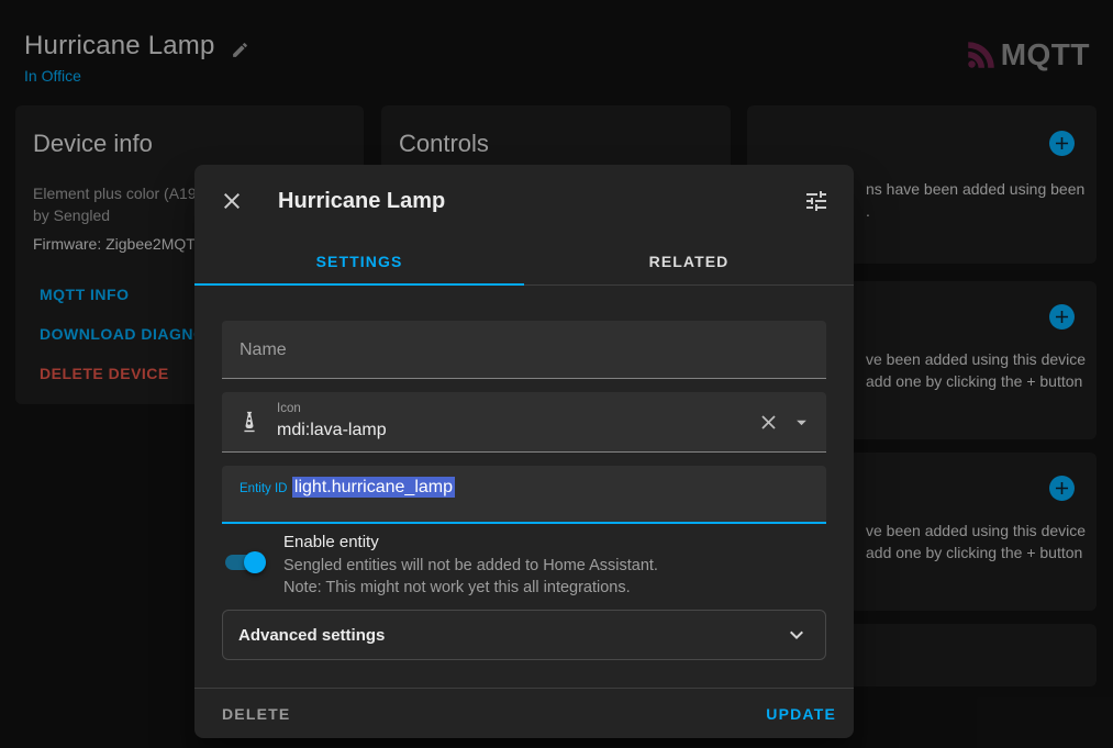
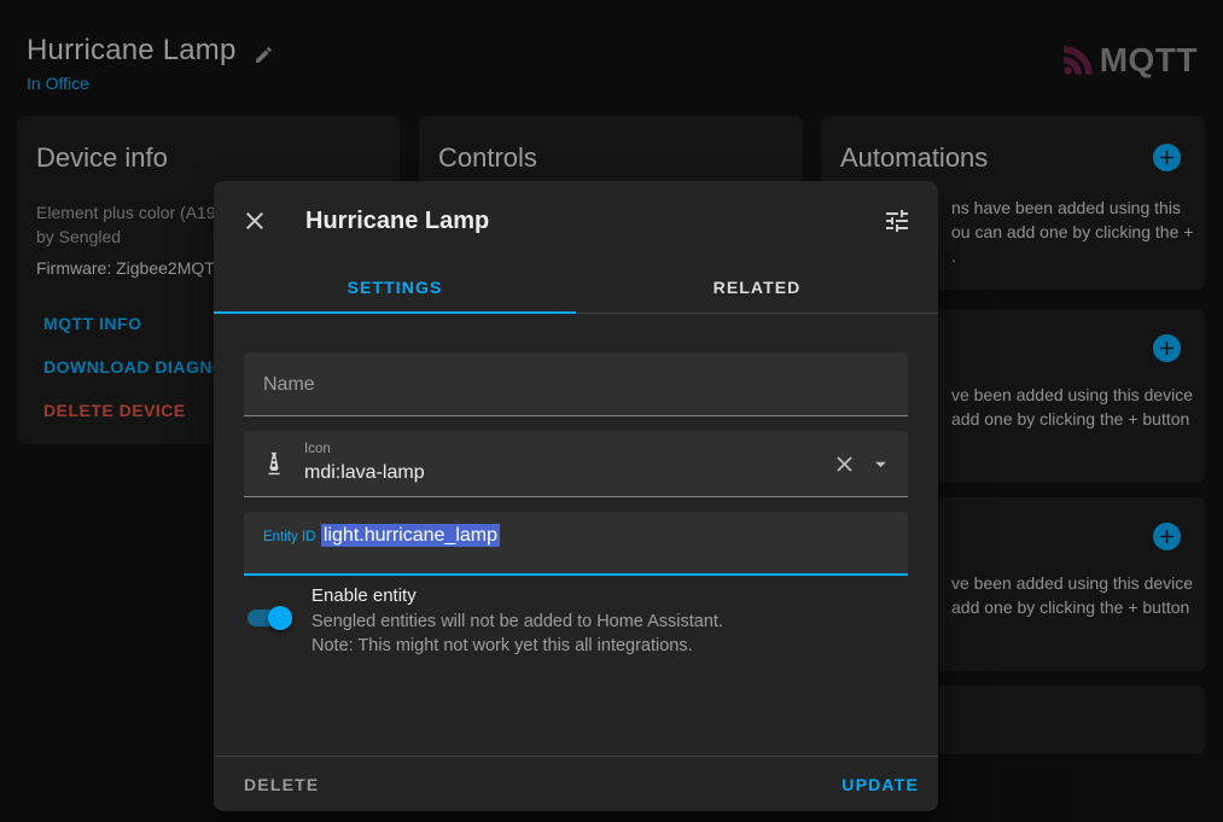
  Hurricane Lamp
  In Office
  MQTT
  Device info
  Element plus color (A19
  by Sengled
  Firmware: Zigbee2MQT
  MQTT INFO
  DOWNLOAD DIAGN
  DELETE DEVICE
  Controls
+ Automations
- ns have been added using been
+ ns have been added using this
+ ou can add one by clicking the +
  .
  ve been added using this device
  add one by clicking the + button
  ve been added using this device
  add one by clicking the + button
  Hurricane Lamp
  SETTINGS
  RELATED
  Name
  Icon
  mdi:lava-lamp
  Entity ID light.hurricane_lamp
  Enable entity
  Sengled entities will not be added to Home Assistant.
  Note: This might not work yet this all integrations.
- Advanced settings
  DELETE
  UPDATE
